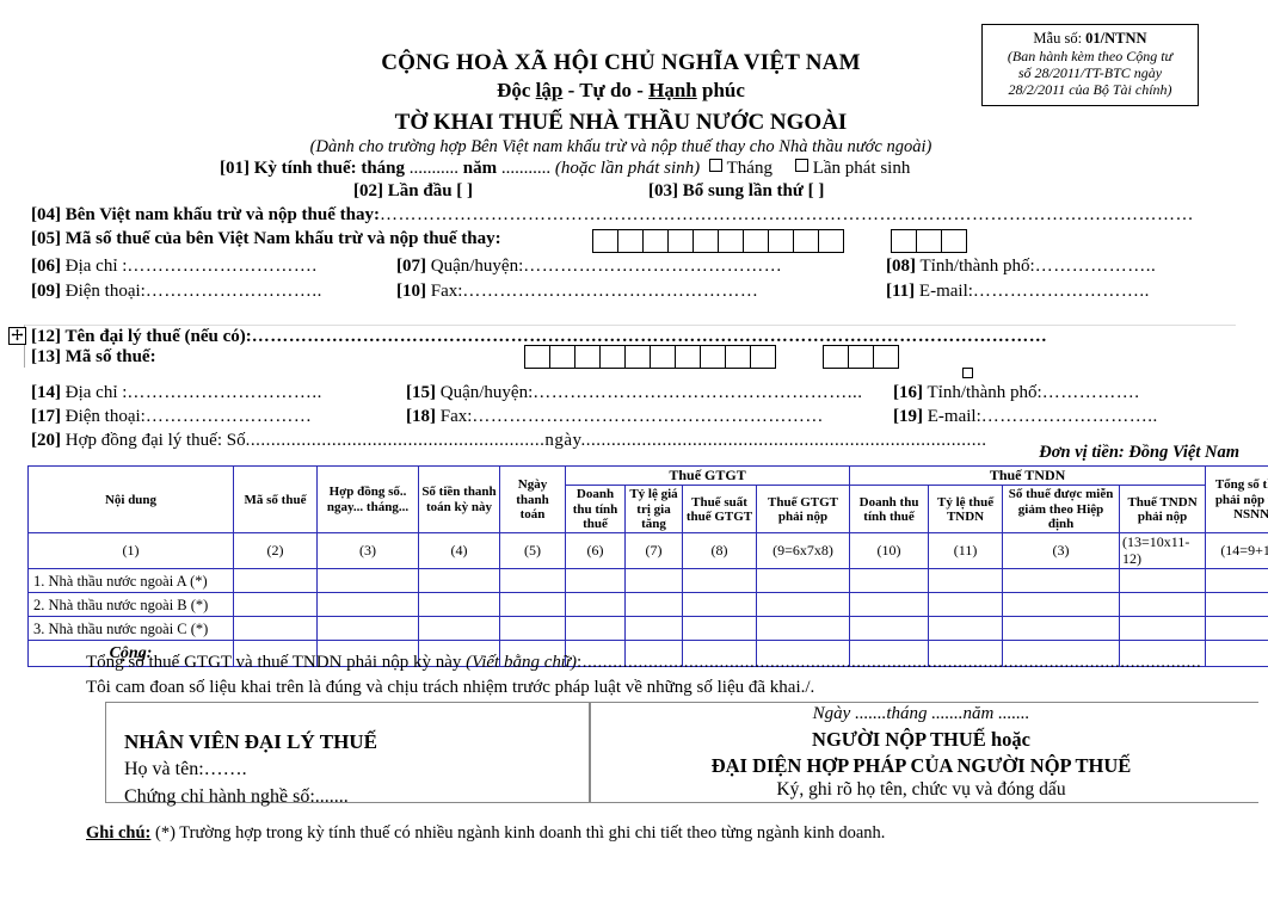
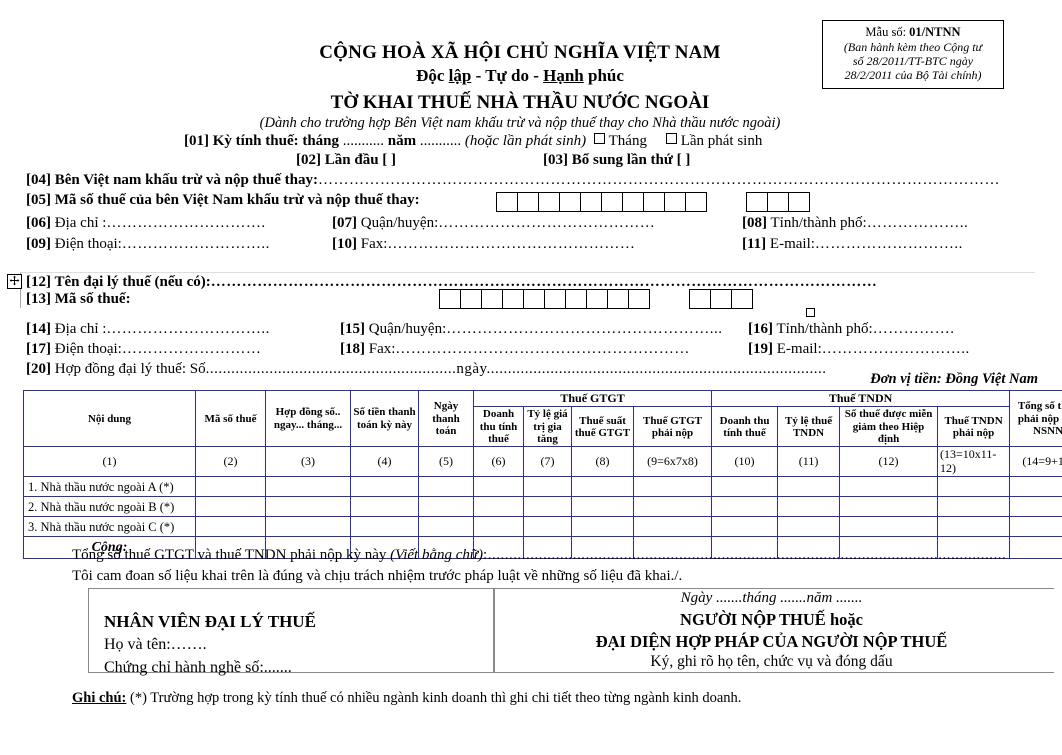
  Mẫu số: 01/NTNN
  (Ban hành kèm theo Cộng tư
  số 28/2011/TT-BTC ngày
  28/2/2011 của Bộ Tài chính)
  CỘNG HOÀ XÃ HỘI CHỦ NGHĨA VIỆT NAM
  Độc lập - Tự do - Hạnh phúc
  TỜ KHAI THUẾ NHÀ THẦU NƯỚC NGOÀI
  (Dành cho trường hợp Bên Việt nam khấu trừ và nộp thuế thay cho Nhà thầu nước ngoài)
  [01] Kỳ tính thuế: tháng ........... năm ........... (hoặc lần phát sinh) Tháng Lần phát sinh
  [02] Lần đầu [ ]
  [03] Bổ sung lần thứ [ ]
  [04] Bên Việt nam khấu trừ và nộp thuế thay:……………………………………………………………………………………………………………………
  [05] Mã số thuế của bên Việt Nam khấu trừ và nộp thuế thay:
  [06] Địa chỉ :………………………….
  [07] Quận/huyện:……………………………………
  [08] Tỉnh/thành phố:………………..
  [09] Điện thoại:………………………..
  [10] Fax:…………………………………………
  [11] E-mail:………………………..
  [12] Tên đại lý thuế (nếu có):…………………………………………………………………………………………………………………
  [13] Mã số thuế:
  [14] Địa chỉ :…………………………..
  [15] Quận/huyện:……………………………………………...
  [16] Tỉnh/thành phố:…………….
  [17] Điện thoại:………………………
  [18] Fax:…………………………………………………
  [19] E-mail:………………………..
  [20] Hợp đồng đại lý thuế: Số...........................................................ngày................................................................................
  Đơn vị tiền: Đồng Việt Nam
  Nội dung	Mã số thuế	Hợp đồng số.. ngay... tháng...	Số tiền thanh toán kỳ này	Ngày thanh toán	Thuế GTGT	Thuế TNDN	Tổng số t phải nộp NSNN
  Doanh thu tính thuế	Tỷ lệ giá trị gia tăng	Thuế suất thuế GTGT	Thuế GTGT phải nộp	Doanh thu tính thuế	Tỷ lệ thuế TNDN	Số thuế được miễn giảm theo Hiệp định	Thuế TNDN phải nộp
- (1)	(2)	(3)	(4)	(5)	(6)	(7)	(8)	(9=6x7x8)	(10)	(11)	(3)	(13=10x11-12)	(14=9+1
+ (1)	(2)	(3)	(4)	(5)	(6)	(7)	(8)	(9=6x7x8)	(10)	(11)	(12)	(13=10x11-12)	(14=9+1
  1. Nhà thầu nước ngoài A (*)
  2. Nhà thầu nước ngoài B (*)
  3. Nhà thầu nước ngoài C (*)
  Cộng:
  Tổng số thuế GTGT và thuế TNDN phải nộp kỳ này (Viết bằng chữ):..........................................................................................................................
  Tôi cam đoan số liệu khai trên là đúng và chịu trách nhiệm trước pháp luật về những số liệu đã khai./.
  NHÂN VIÊN ĐẠI LÝ THUẾ
  Họ và tên:…….
  Chứng chỉ hành nghề số:.......
  Ngày .......tháng .......năm .......
  NGƯỜI NỘP THUẾ hoặc
  ĐẠI DIỆN HỢP PHÁP CỦA NGƯỜI NỘP THUẾ
  Ký, ghi rõ họ tên, chức vụ và đóng dấu
  Ghi chú: (*) Trường hợp trong kỳ tính thuế có nhiều ngành kinh doanh thì ghi chi tiết theo từng ngành kinh doanh.
